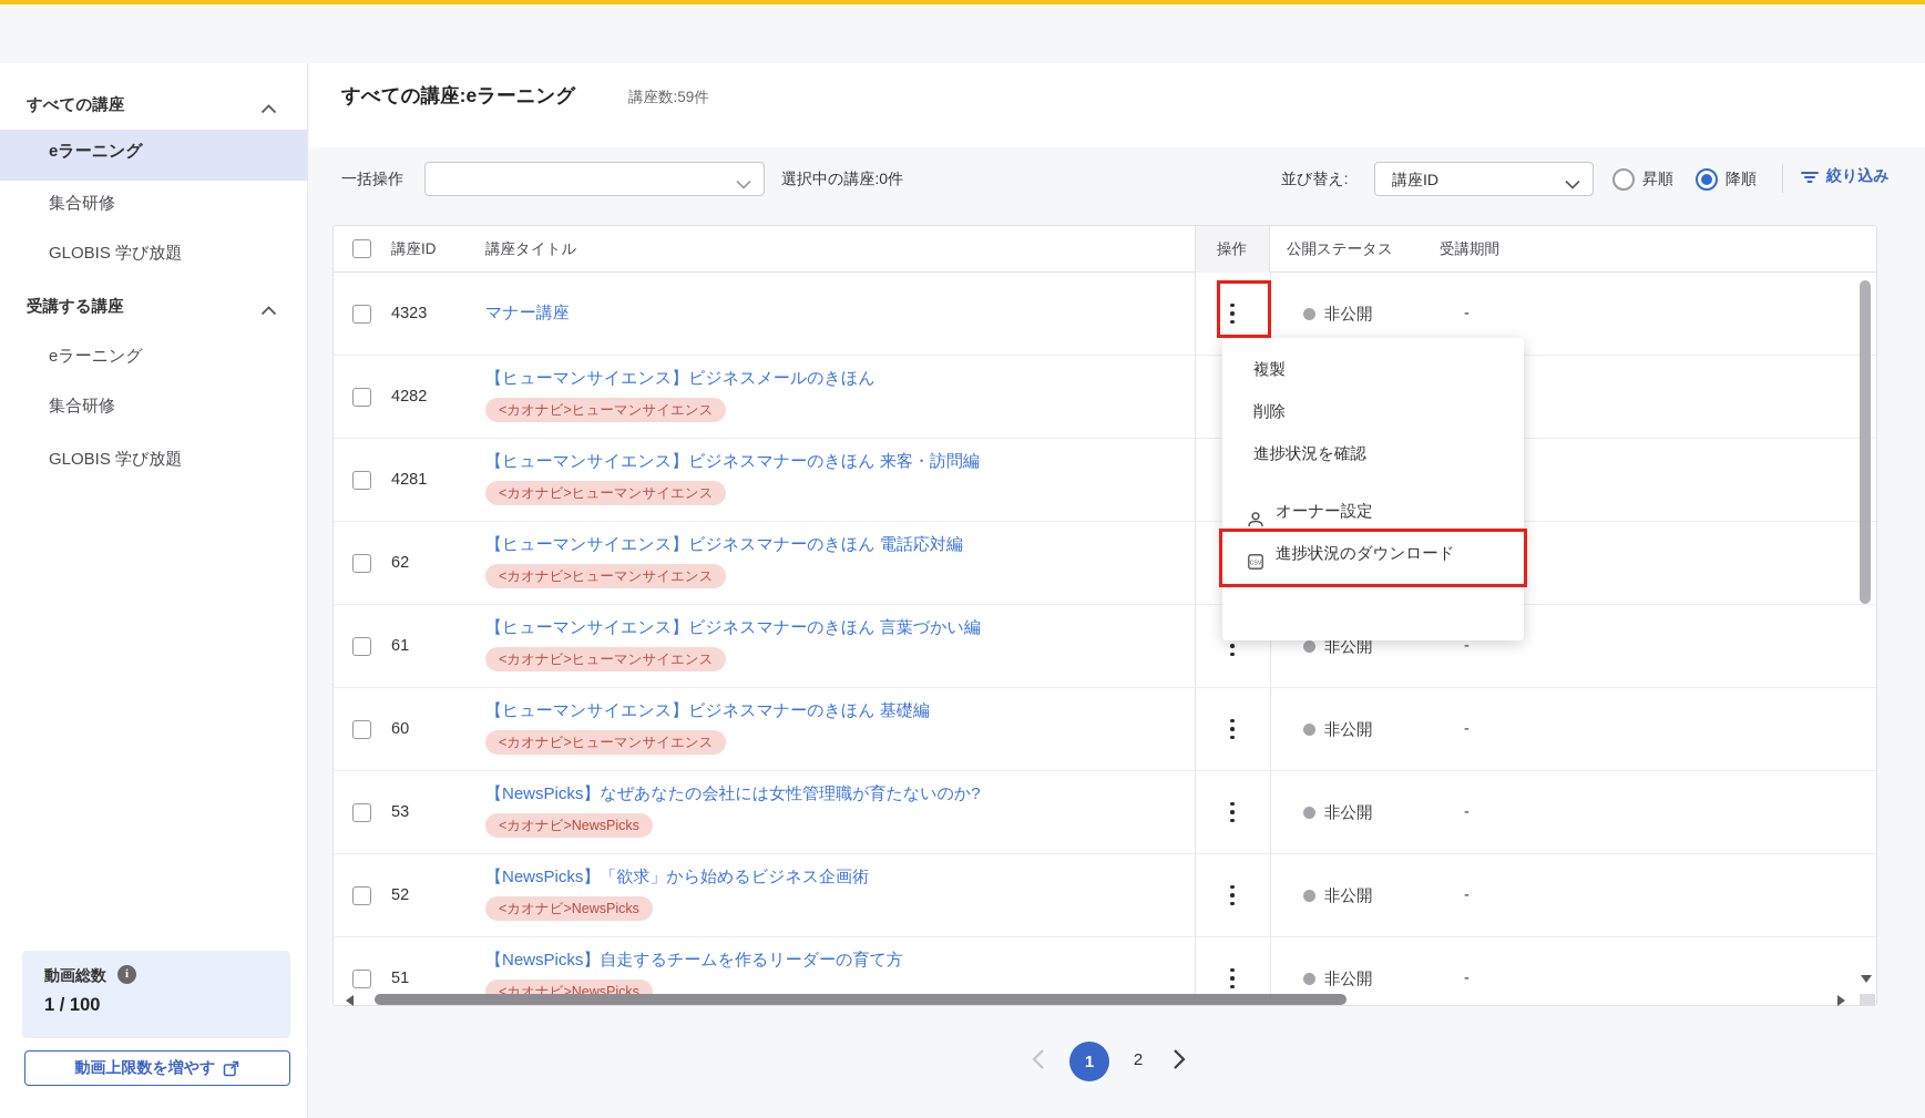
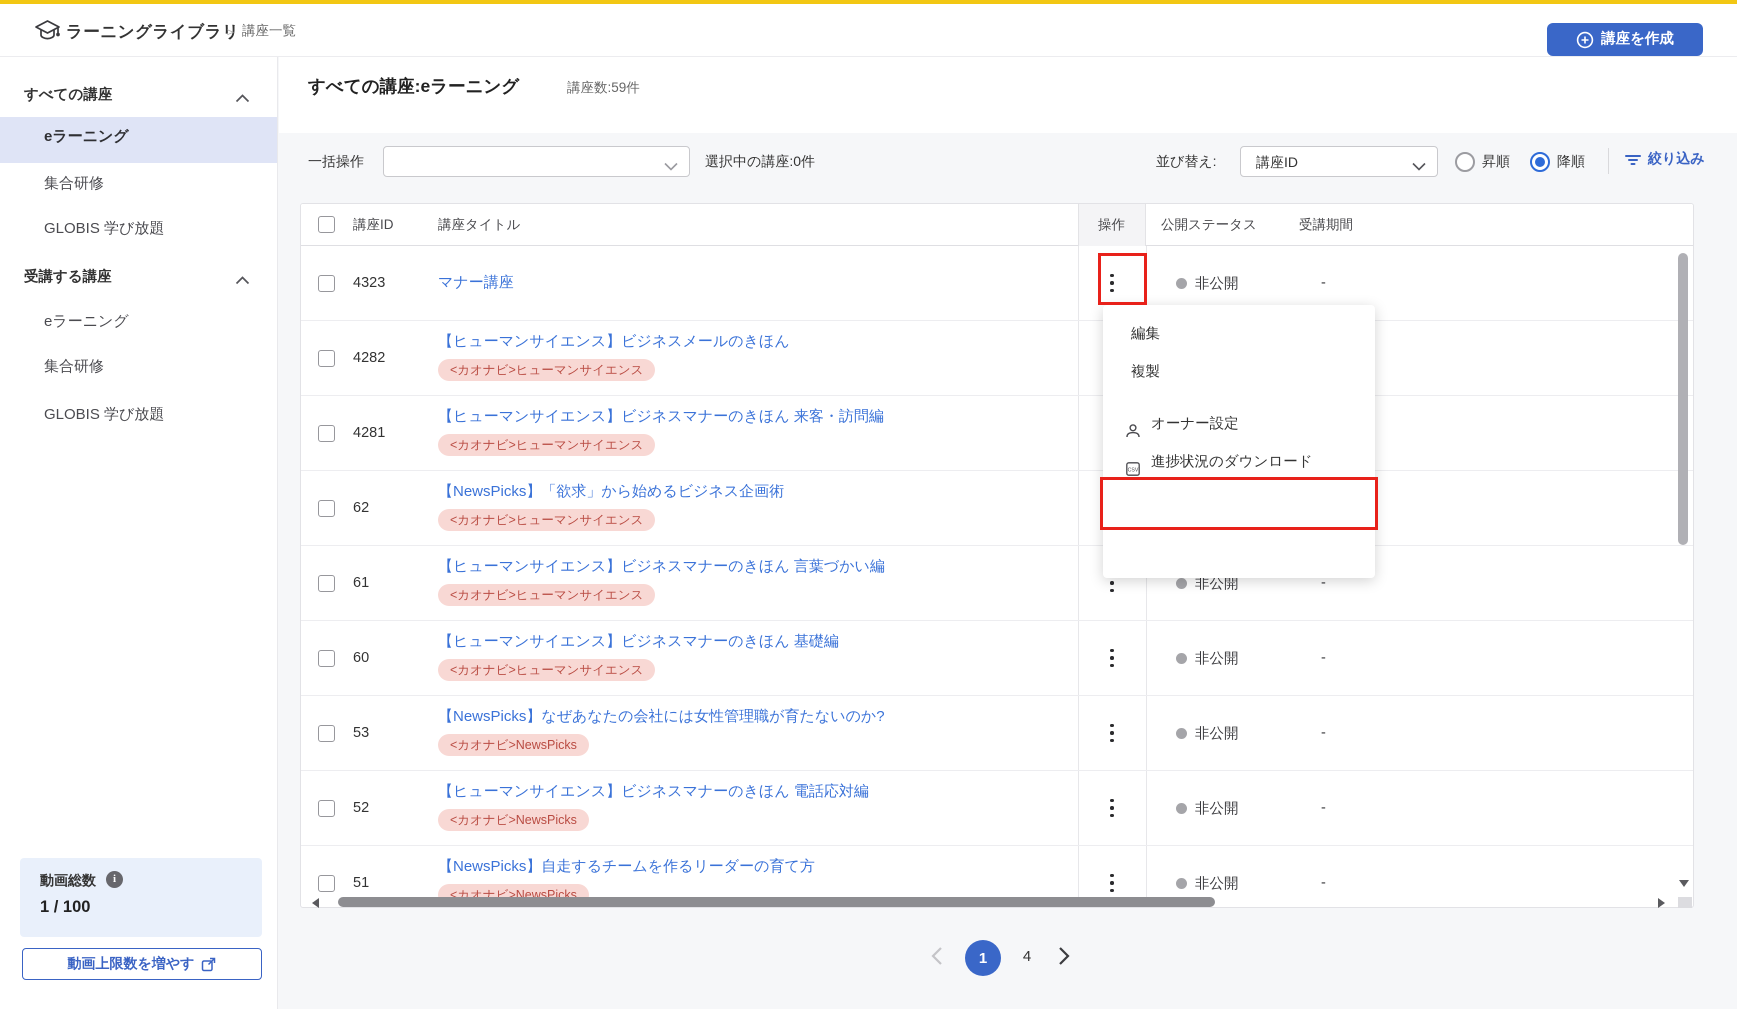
+ ラーニングライブラリ
+ ＞
+ 講座一覧
+ 講座を作成
  すべての講座
  eラーニング
  集合研修
  GLOBIS 学び放題
  受講する講座
  eラーニング
  集合研修
  GLOBIS 学び放題
  動画総数
  i
  1 / 100
  動画上限数を増やす
  すべての講座:eラーニング
  講座数:59件
  一括操作
  選択中の講座:0件
  並び替え:
  講座ID
  昇順
  降順
  絞り込み
  講座ID
  講座タイトル
  操作
  公開ステータス
  受講期間
  4323
  マナー講座
  非公開
  -
  4282
  【ヒューマンサイエンス】ビジネスメールのきほん
  <カオナビ>ヒューマンサイエンス
  4281
  【ヒューマンサイエンス】ビジネスマナーのきほん 来客・訪問編
  <カオナビ>ヒューマンサイエンス
  62
- 【ヒューマンサイエンス】ビジネスマナーのきほん 電話応対編
+ 【NewsPicks】「欲求」から始めるビジネス企画術
  <カオナビ>ヒューマンサイエンス
  61
  【ヒューマンサイエンス】ビジネスマナーのきほん 言葉づかい編
  <カオナビ>ヒューマンサイエンス
  非公開
  -
  60
  【ヒューマンサイエンス】ビジネスマナーのきほん 基礎編
  <カオナビ>ヒューマンサイエンス
  非公開
  -
  53
  【NewsPicks】なぜあなたの会社には女性管理職が育たないのか?
  <カオナビ>NewsPicks
  非公開
  -
  52
- 【NewsPicks】「欲求」から始めるビジネス企画術
+ 【ヒューマンサイエンス】ビジネスマナーのきほん 電話応対編
  <カオナビ>NewsPicks
  非公開
  -
  51
  【NewsPicks】自走するチームを作るリーダーの育て方
  <カオナビ>NewsPicks
  非公開
  -
+ 編集
  複製
- 削除
- 進捗状況を確認
  オーナー設定
  進捗状況のダウンロード
  1
- 2
+ 4
